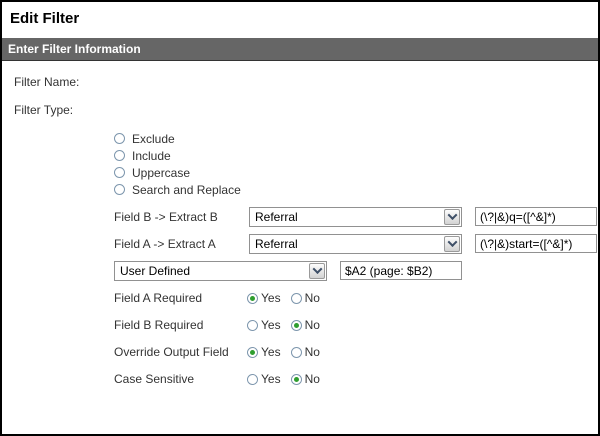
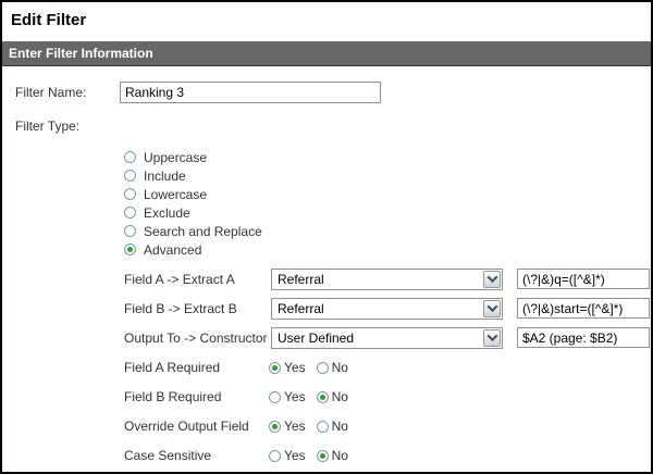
  Edit Filter
  Enter Filter Information
  Filter Name:
+ Ranking 3
  Filter Type:
- Exclude
+ Uppercase
  Include
+ Lowercase
- Uppercase
+ Exclude
  Search and Replace
+ Advanced
- Field B -> Extract B
+ Field A -> Extract A
  Referral
  (\?|&)q=([^&]*)
- Field A -> Extract A
+ Field B -> Extract B
  Referral
  (\?|&)start=([^&]*)
+ Output To -> Constructor
  User Defined
  $A2 (page: $B2)
  Field A Required
  Yes
  No
  Field B Required
  Yes
  No
  Override Output Field
  Yes
  No
  Case Sensitive
  Yes
  No
